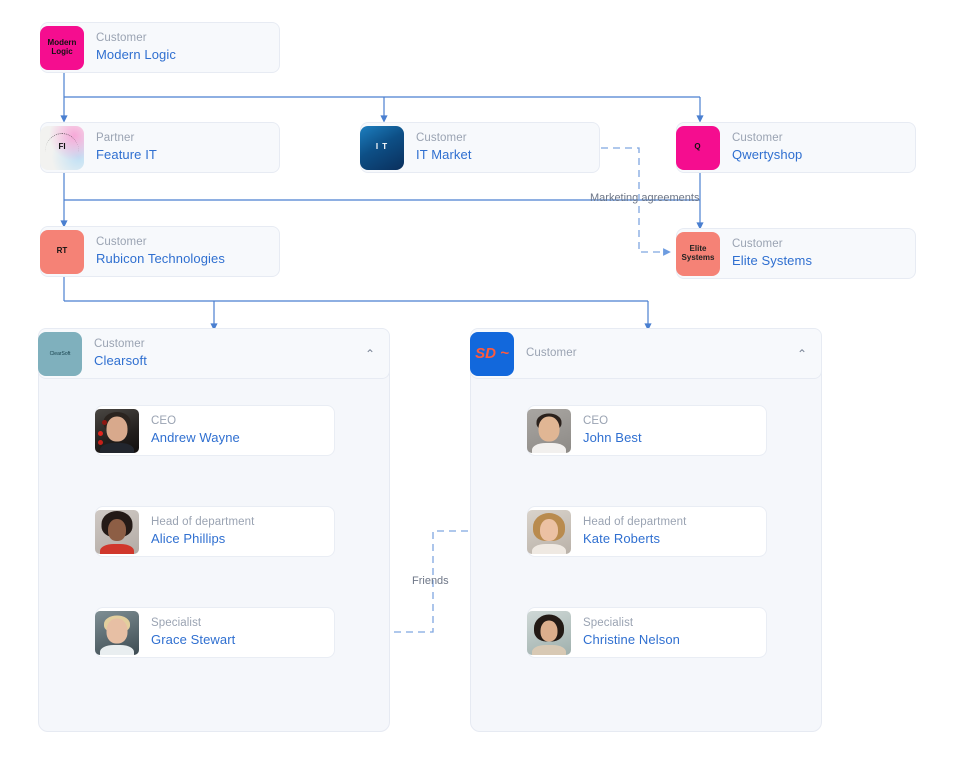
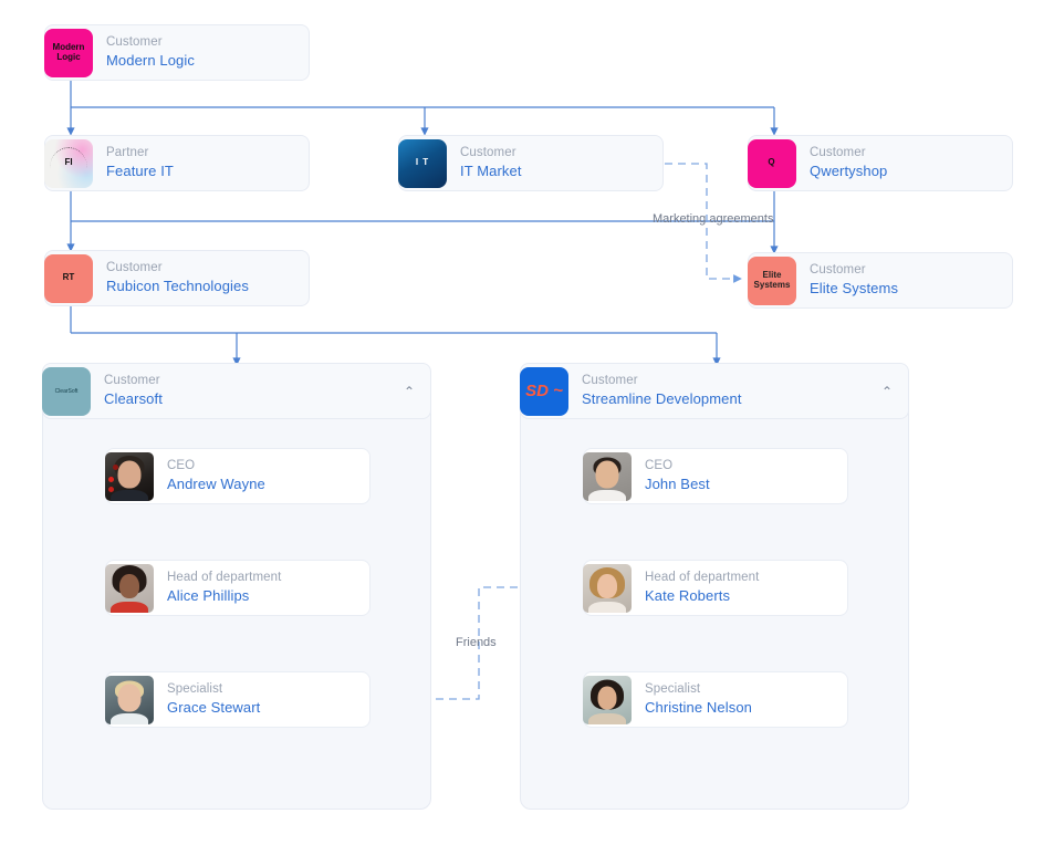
  Marketing agreements
  Friends
  Modern Logic
  Customer
  Modern Logic
  FI
  Partner
  Feature IT
  I T
  Customer
  IT Market
  Q
  Customer
  Qwertyshop
  RT
  Customer
  Rubicon Technologies
  Elite Systems
  Customer
  Elite Systems
  Customer
  Clearsoft
  ⌃
  CEO
  Andrew Wayne
  Head of department
  Alice Phillips
  Specialist
  Grace Stewart
  SD ~
  Customer
+ Streamline Development
  ⌃
  CEO
  John Best
  Head of department
  Kate Roberts
  Specialist
  Christine Nelson
